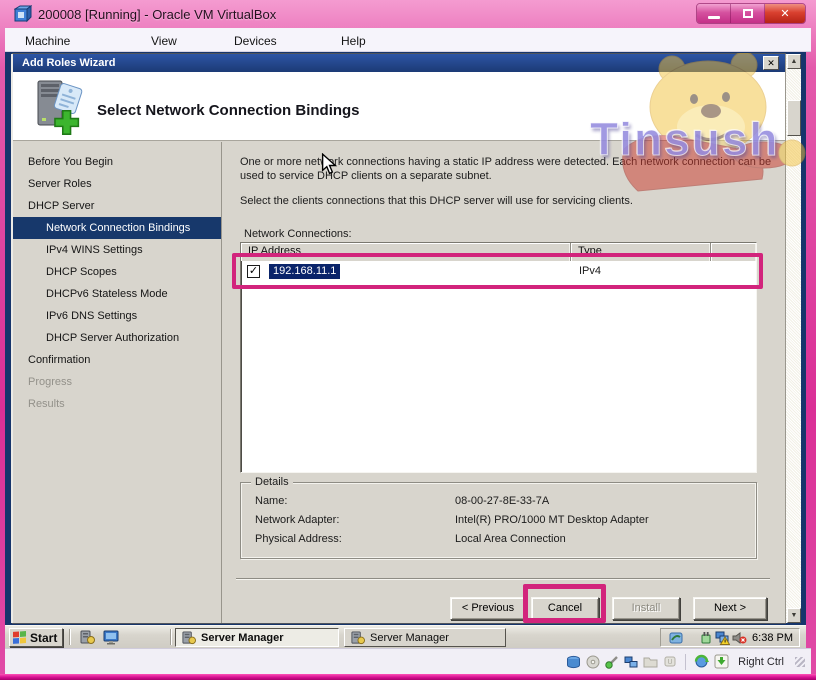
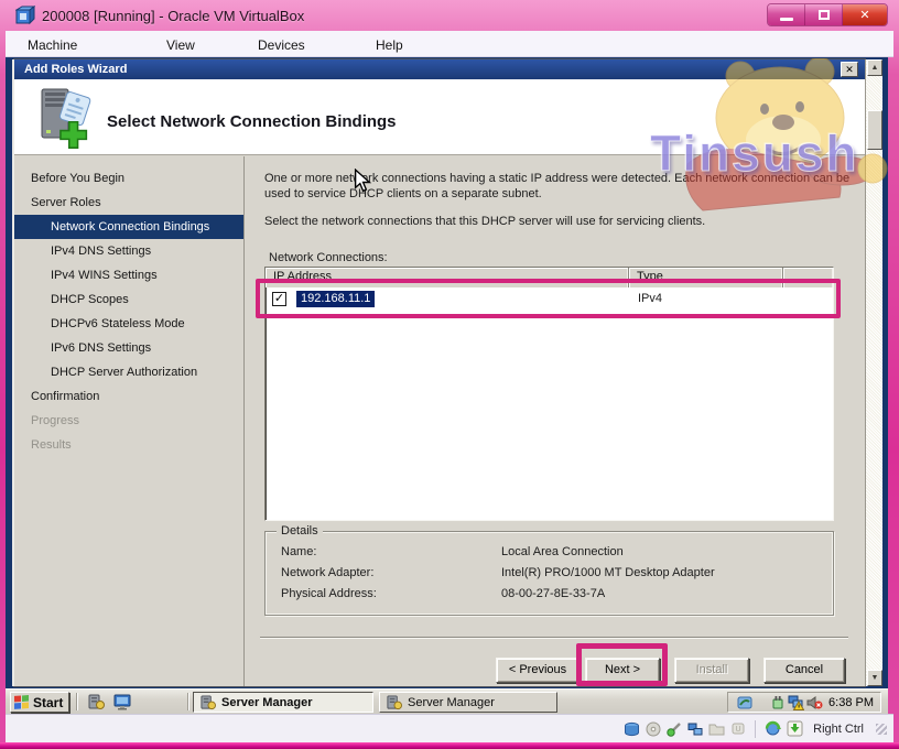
  200008 [Running] - Oracle VM VirtualBox
  ✕
  Machine
  View
  Devices
  Help
  Add Roles Wizard
  ✕
  Select Network Connection Bindings
  Before You Begin
  Server Roles
- DHCP Server
  Network Connection Bindings
+ IPv4 DNS Settings
  IPv4 WINS Settings
  DHCP Scopes
  DHCPv6 Stateless Mode
  IPv6 DNS Settings
  DHCP Server Authorization
  Confirmation
  Progress
  Results
  One or more netrk connections having a static IP address were detected. Each network connection can be used to service DHCP clients on a separate subnet.
- Select the clients connections that this DHCP server will use for servicing clients.
+ Select the network connections that this DHCP server will use for servicing clients.
  Network Connections:
  IP Address
  Type
  ✓
  192.168.11.1
  IPv4
  Details
  Name:
- 08-00-27-8E-33-7A
+ Local Area Connection
  Network Adapter:
  Intel(R) PRO/1000 MT Desktop Adapter
  Physical Address:
- Local Area Connection
+ 08-00-27-8E-33-7A
  < Previous
- Cancel
+ Next >
  Install
- Next >
+ Cancel
  Tinsush
  Start
  Server Manager
  Server Manager
  6:38 PM
  Right Ctrl
